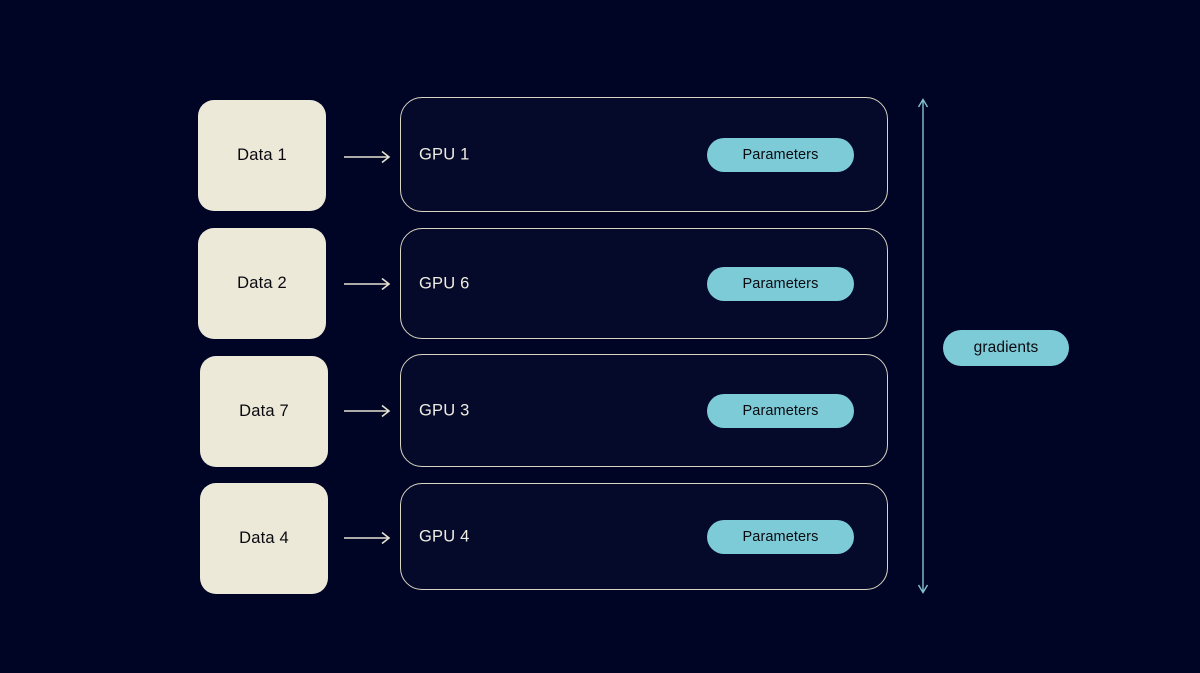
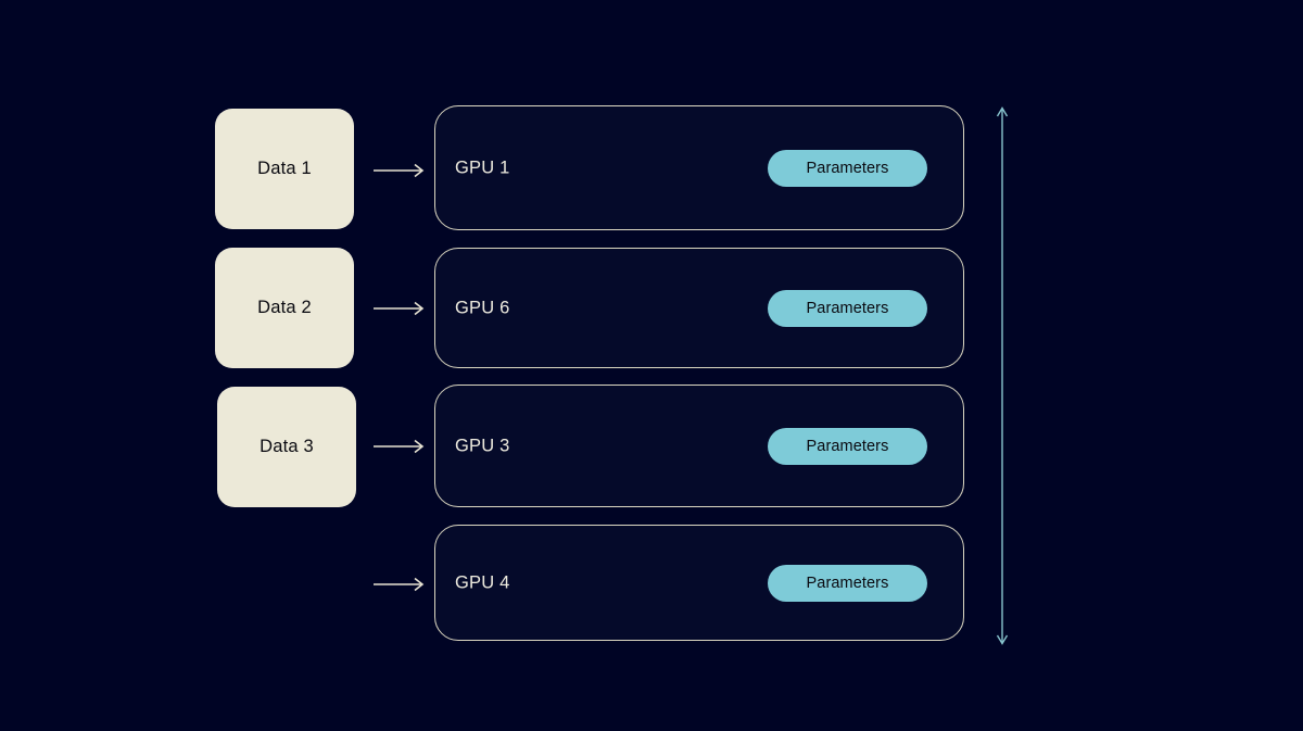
  Data 1
  GPU 1
  Parameters
  Data 2
  GPU 6
  Parameters
- Data 7
+ Data 3
  GPU 3
  Parameters
- Data 4
  GPU 4
  Parameters
- gradients
